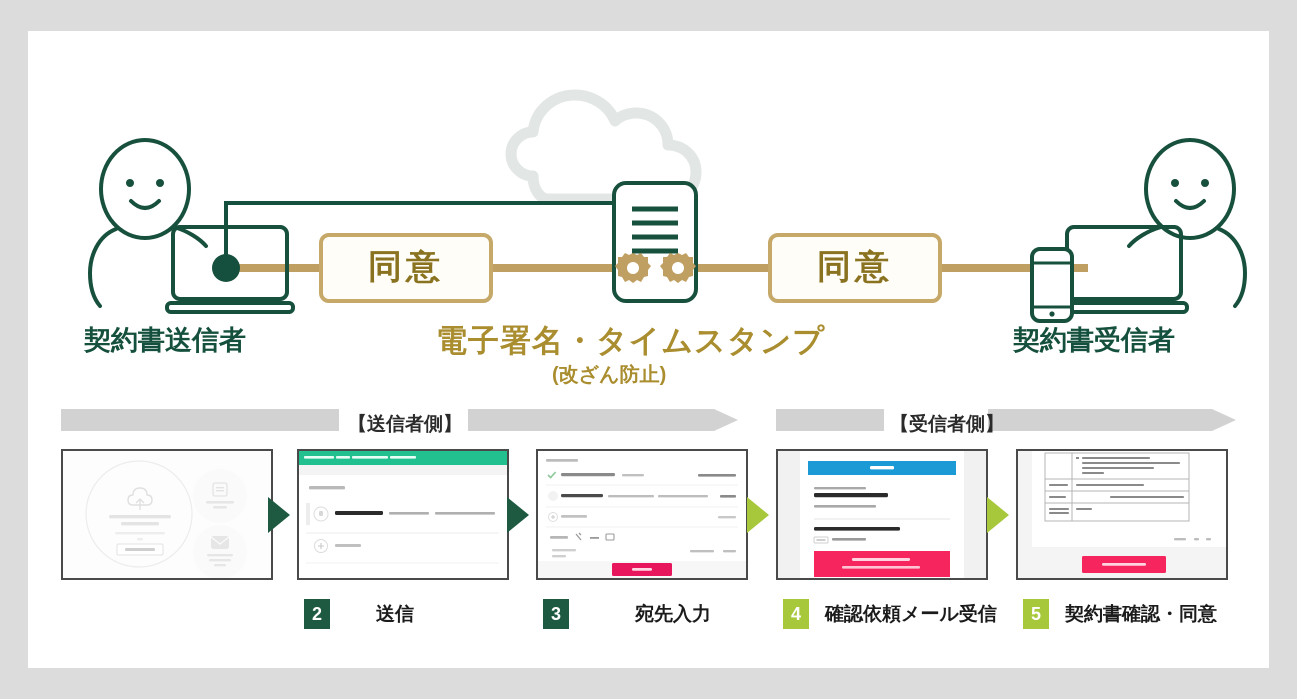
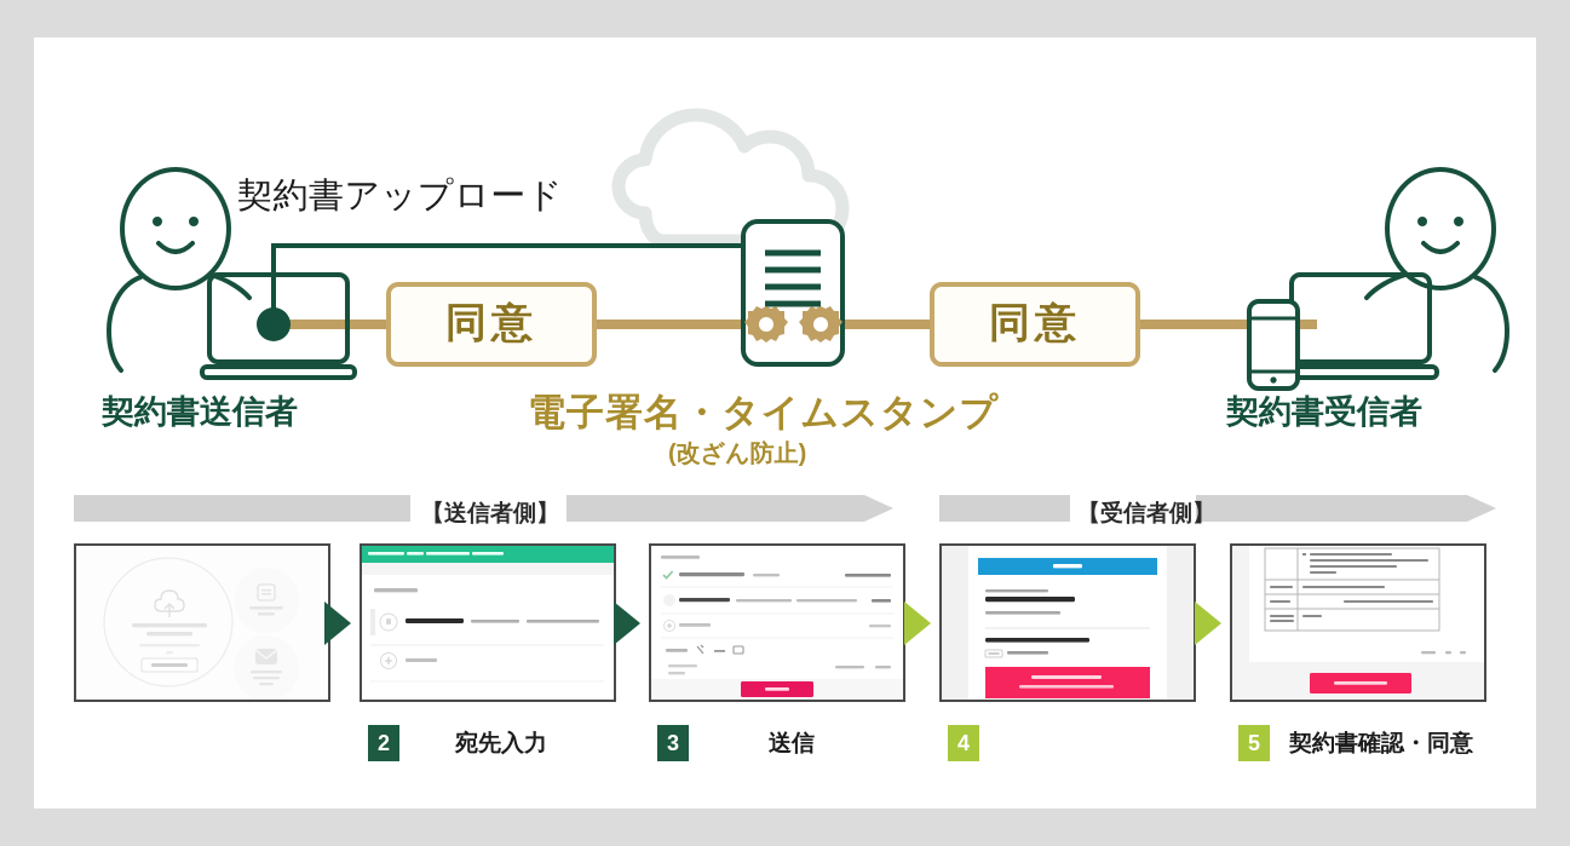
+ 契約書アップロード
  同意
  同意
  契約書送信者
  契約書受信者
  電子署名・タイムスタンプ
  (改ざん防止)
  【送信者側】
  【受信者側】
  2
- 送信
+ 宛先入力
  3
- 宛先入力
+ 送信
  4
- 確認依頼メール受信
  5
  契約書確認・同意
